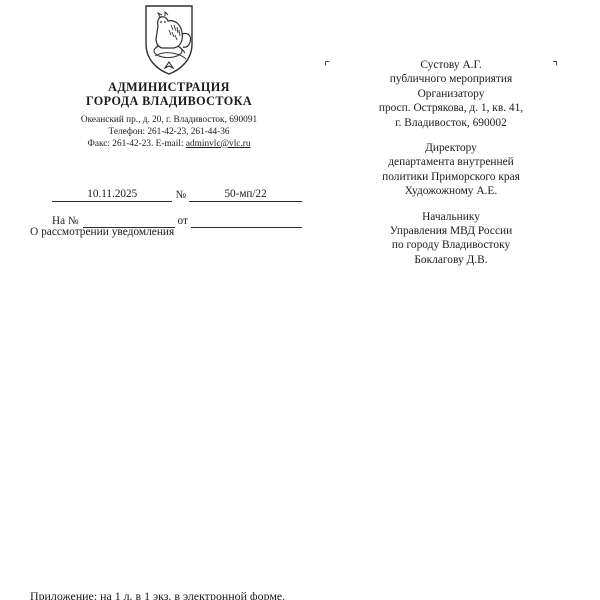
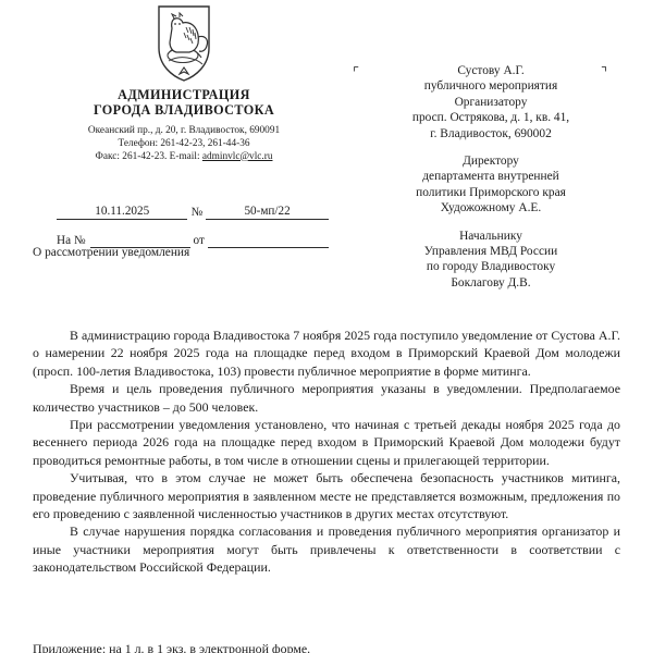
  АДМИНИСТРАЦИЯ
  ГОРОДА ВЛАДИВОСТОКА
  Океанский пр., д. 20, г. Владивосток, 690091
  Телефон: 261-42-23, 261-44-36
  Факс: 261-42-23. E-mail: adminvlc@vlc.ru
  10.11.2025
  №
  50-мп/22
  На №
  от
  О рассмотрении уведомления
  ⌜
  ⌝
  Сустову А.Г.
  публичного мероприятия
  Организатору
  просп. Острякова, д. 1, кв. 41,
  г. Владивосток, 690002
  Директору
  департамента внутренней
  политики Приморского края
  Художожному А.Е.
  Начальнику
  Управления МВД России
  по городу Владивостоку
  Боклагову Д.В.
+ В администрацию города Владивостока 7 ноября 2025 года поступило уведомление от Сустова А.Г. о намерении 22 ноября 2025 года на площадке перед входом в Приморский Краевой Дом молодежи (просп. 100-летия Владивостока, 103) провести публичное мероприятие в форме митинга.
+ Время и цель проведения публичного мероприятия указаны в уведомлении. Предполагаемое количество участников – до 500 человек.
+ При рассмотрении уведомления установлено, что начиная с третьей декады ноября 2025 года до весеннего периода 2026 года на площадке перед входом в Приморский Краевой Дом молодежи будут проводиться ремонтные работы, в том числе в отношении сцены и прилегающей территории.
+ Учитывая, что в этом случае не может быть обеспечена безопасность участников митинга, проведение публичного мероприятия в заявленном месте не представляется возможным, предложения по его проведению с заявленной численностью участников в других местах отсутствуют.
+ В случае нарушения порядка согласования и проведения публичного мероприятия организатор и иные участники мероприятия могут быть привлечены к ответственности в соответствии с законодательством Российской Федерации.
  Приложение: на 1 л. в 1 экз. в электронной форме.
